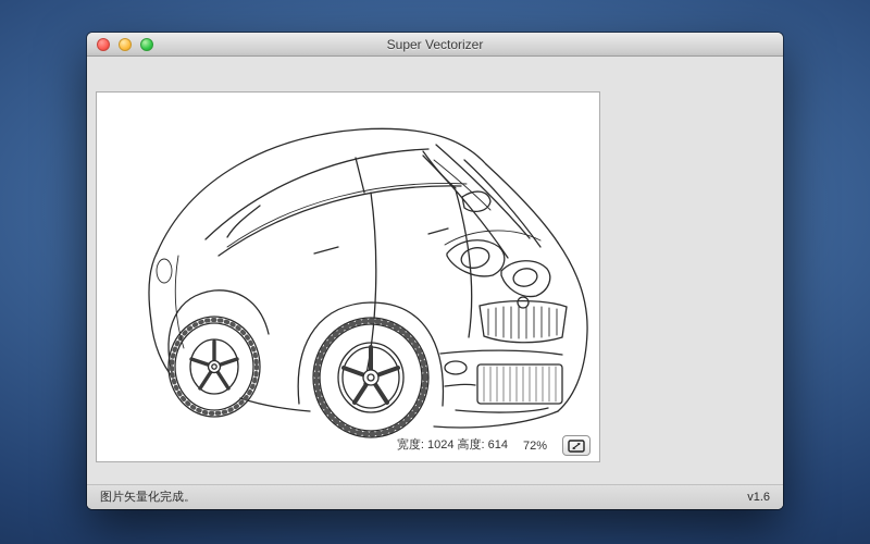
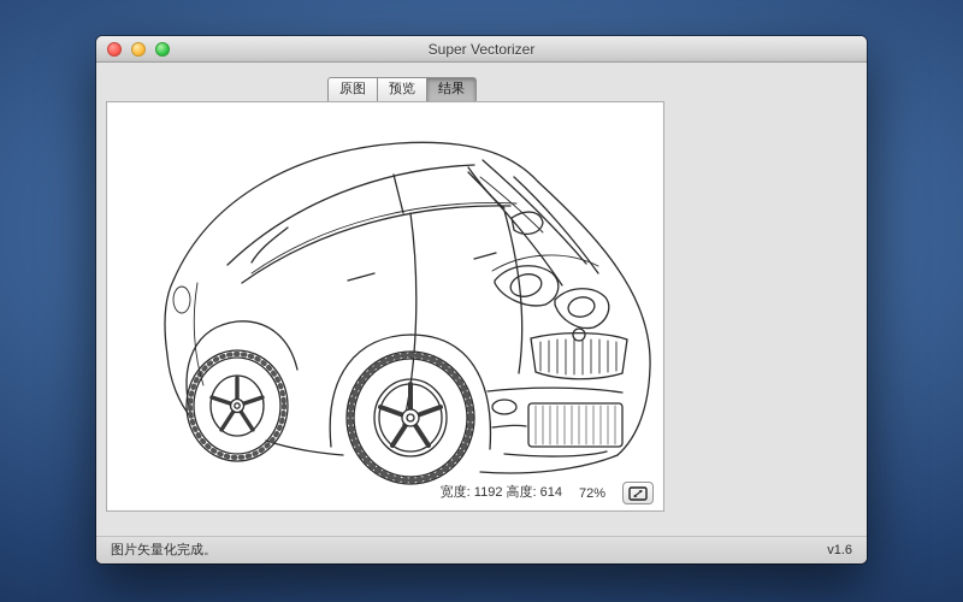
  Super Vectorizer
+ 原图
+ 预览
+ 结果
- 宽度: 1024 高度: 614
+ 宽度: 1192 高度: 614
  72%
  图片矢量化完成。
  v1.6
